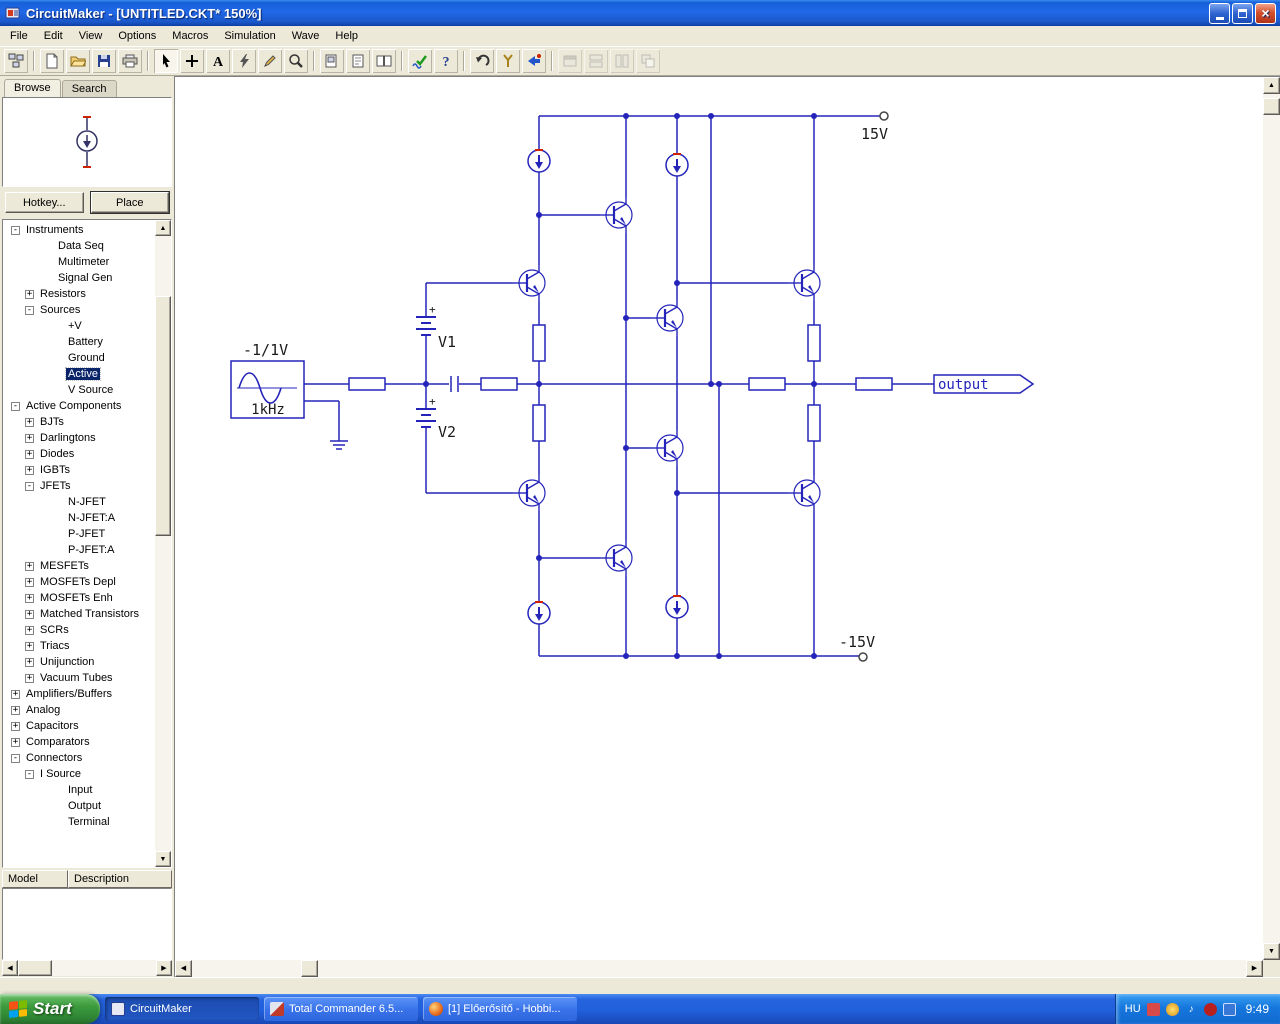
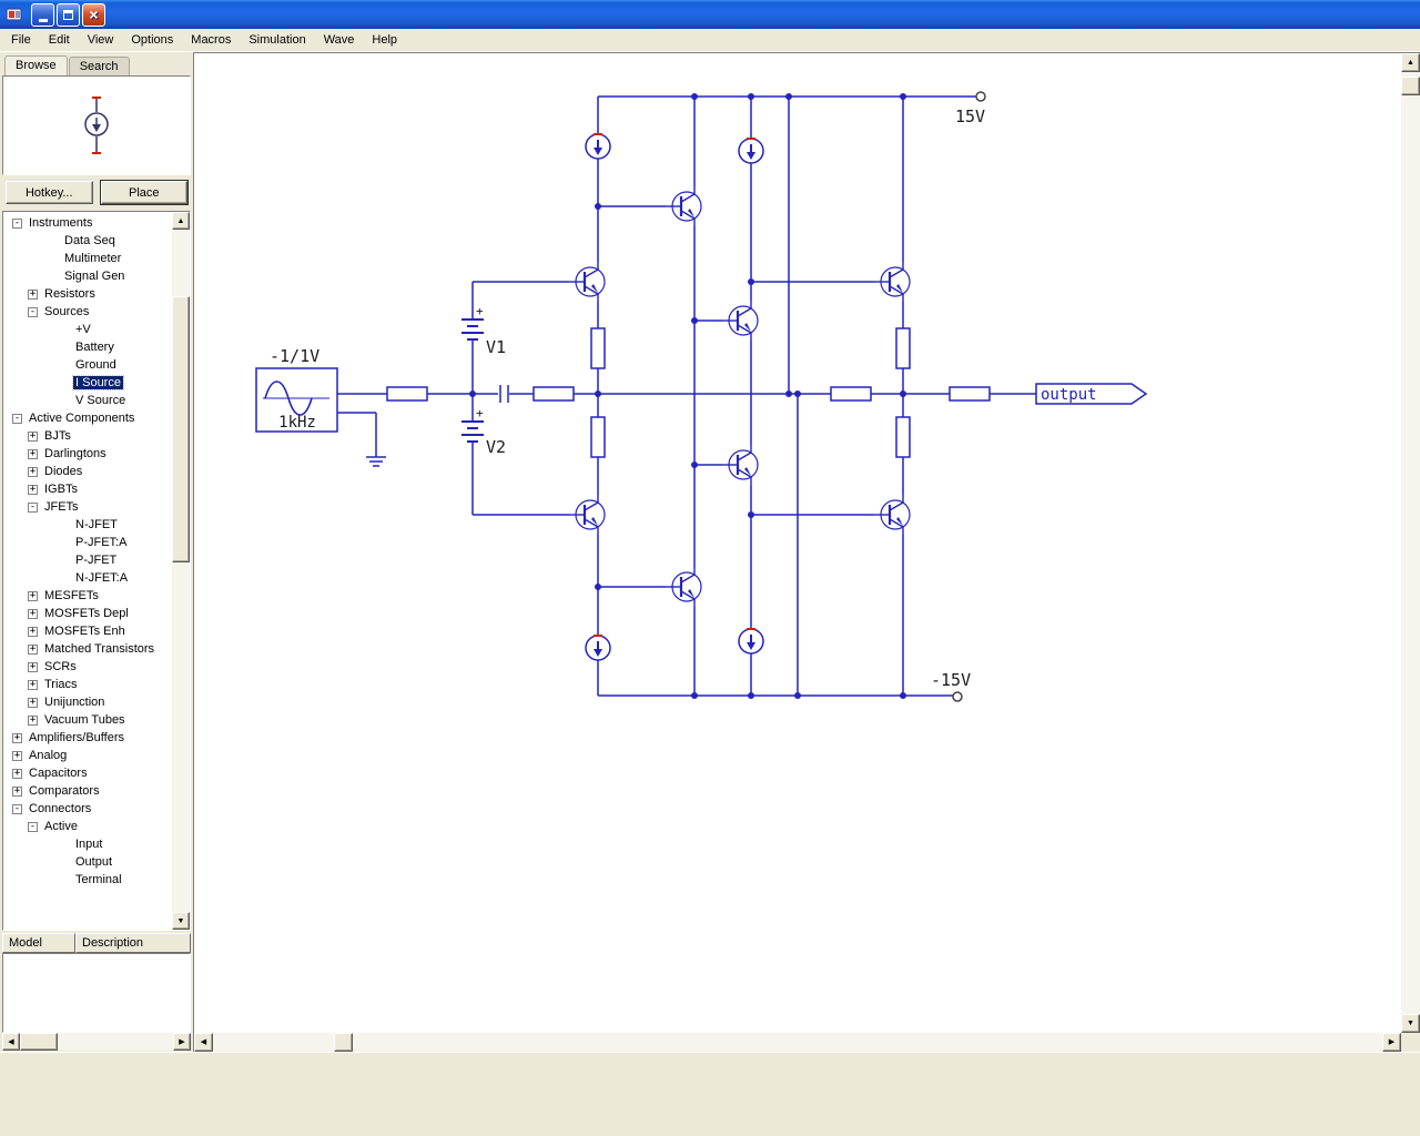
- CircuitMaker - [UNTITLED.CKT* 150%]
  ×
  File
  Edit
  View
  Options
  Macros
  Simulation
  Wave
  Help
- A
- ?
  Browse
  Search
  Hotkey...
  Place
  -
  Instruments
  Data Seq
  Multimeter
  Signal Gen
  +
  Resistors
  -
  Sources
  +V
  Battery
  Ground
- Active
+ I Source
  V Source
  -
  Active Components
  +
  BJTs
  +
  Darlingtons
  +
  Diodes
  +
  IGBTs
  -
  JFETs
  N-JFET
- N-JFET:A
+ P-JFET:A
  P-JFET
- P-JFET:A
+ N-JFET:A
  +
  MESFETs
  +
  MOSFETs Depl
  +
  MOSFETs Enh
  +
  Matched Transistors
  +
  SCRs
  +
  Triacs
  +
  Unijunction
  +
  Vacuum Tubes
  +
  Amplifiers/Buffers
  +
  Analog
  +
  Capacitors
  +
  Comparators
  -
  Connectors
  -
- I Source
+ Active
  Input
  Output
  Terminal
  Model
  Description
  1kHz
  -1/1V
  output
  15V
  -15V
  V1
  V2
- Start
- CircuitMaker
- Total Commander 6.5...
- [1] Előerősítő - Hobbi...
- HU
- ♪
- 9:49
